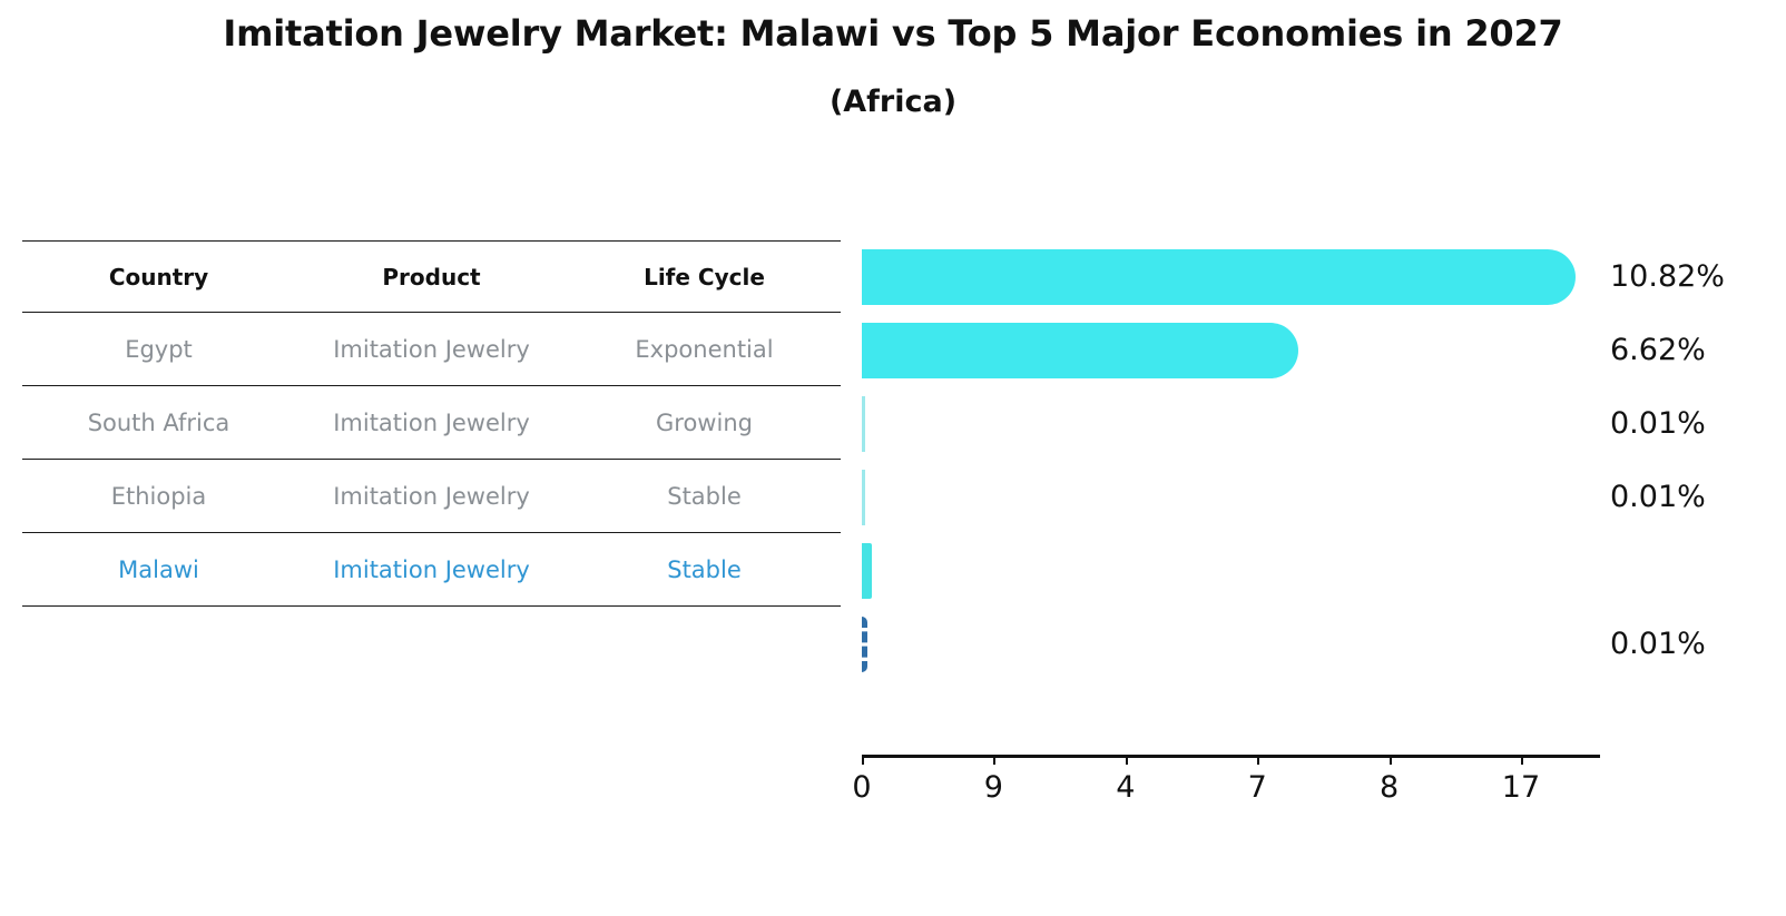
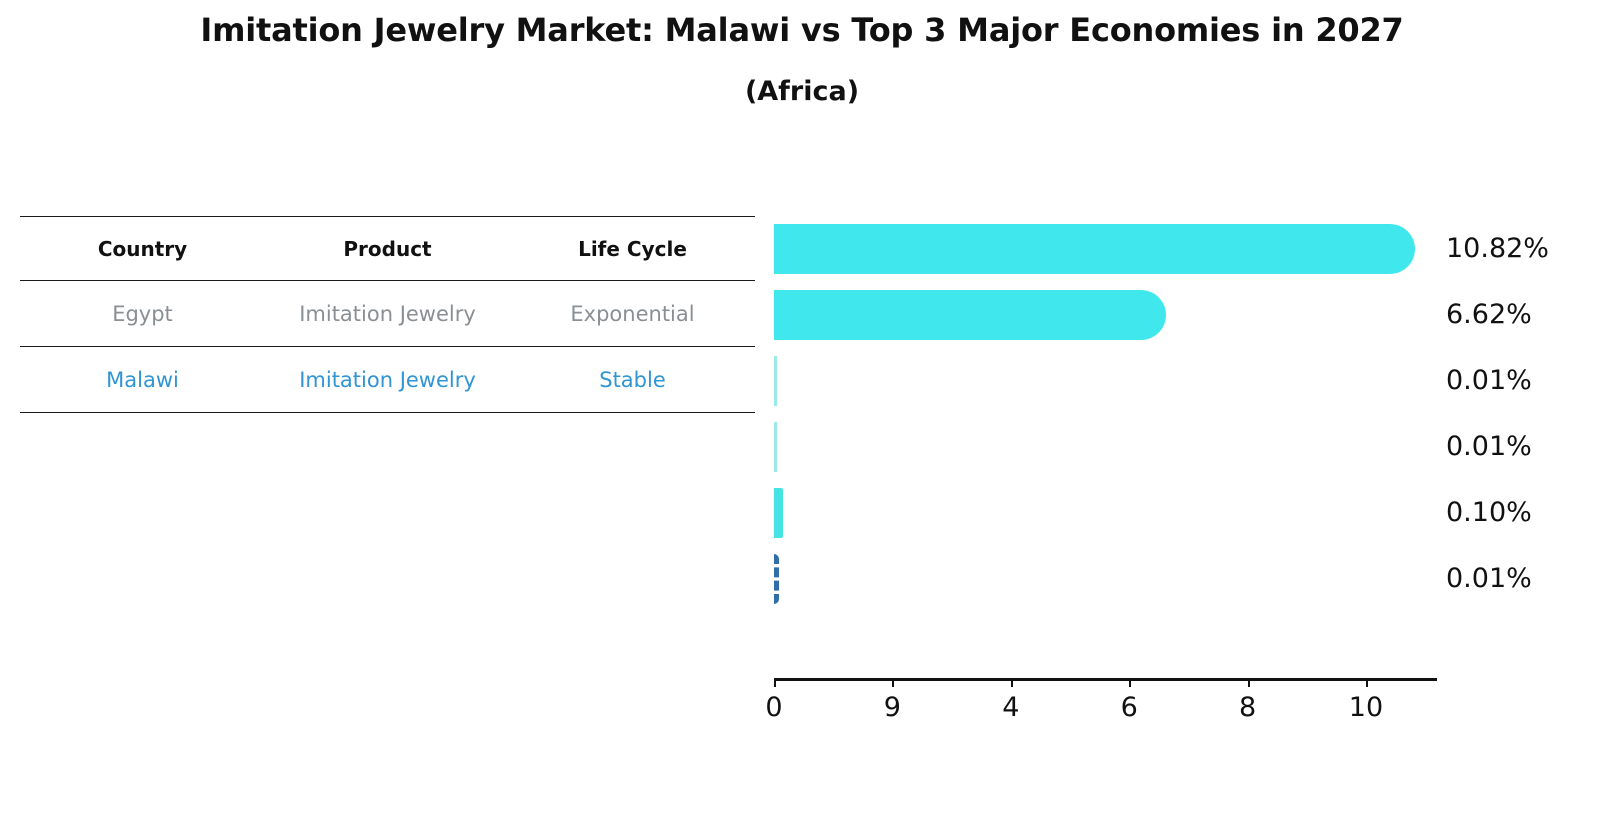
- Imitation Jewelry Market: Malawi vs Top 5 Major Economies in 2027
+ Imitation Jewelry Market: Malawi vs Top 3 Major Economies in 2027
  (Africa)
  Country	Product	Life Cycle
  Egypt	Imitation Jewelry	Exponential
- South Africa	Imitation Jewelry	Growing
- Ethiopia	Imitation Jewelry	Stable
  Malawi	Imitation Jewelry	Stable
  10.82%
  6.62%
  0.01%
  0.01%
+ 0.10%
  0.01%
  0
  9
  4
- 7
+ 6
  8
- 17
+ 10
